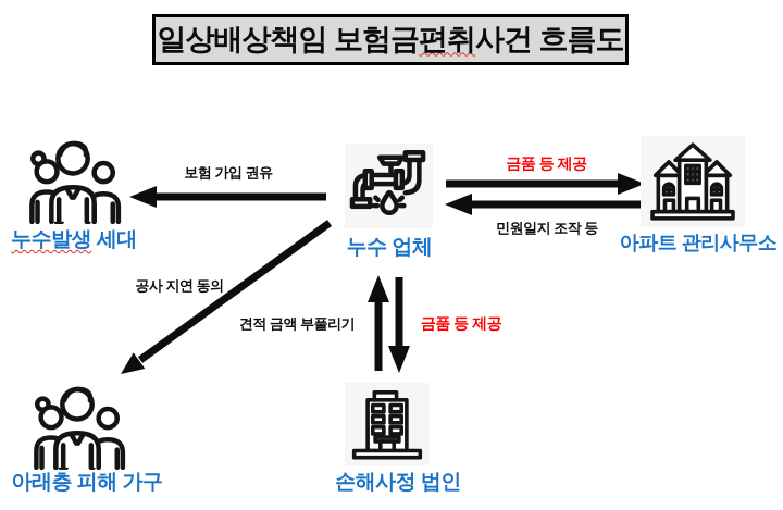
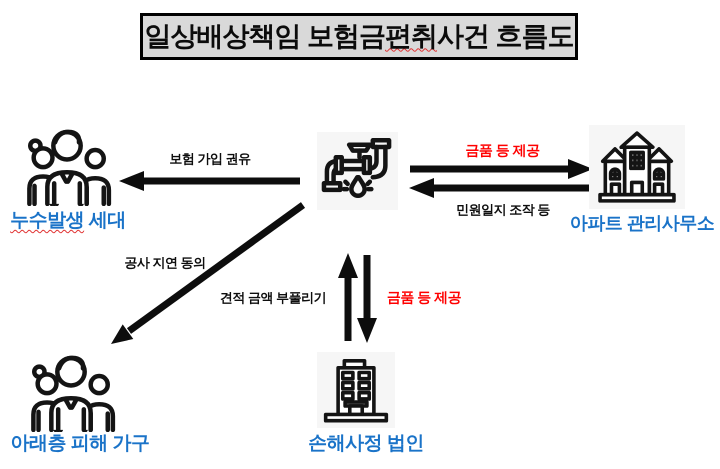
  일상배상책임 보험금
  편취
  사건 흐름도
  누수발생 세대
- 누수 업체
  아파트 관리사무소
  아래층 피해 가구
  손해사정 법인
  보험 가입 권유
  금품 등 제공
  민원일지 조작 등
  공사 지연 동의
  견적 금액 부풀리기
  금품 등 제공
